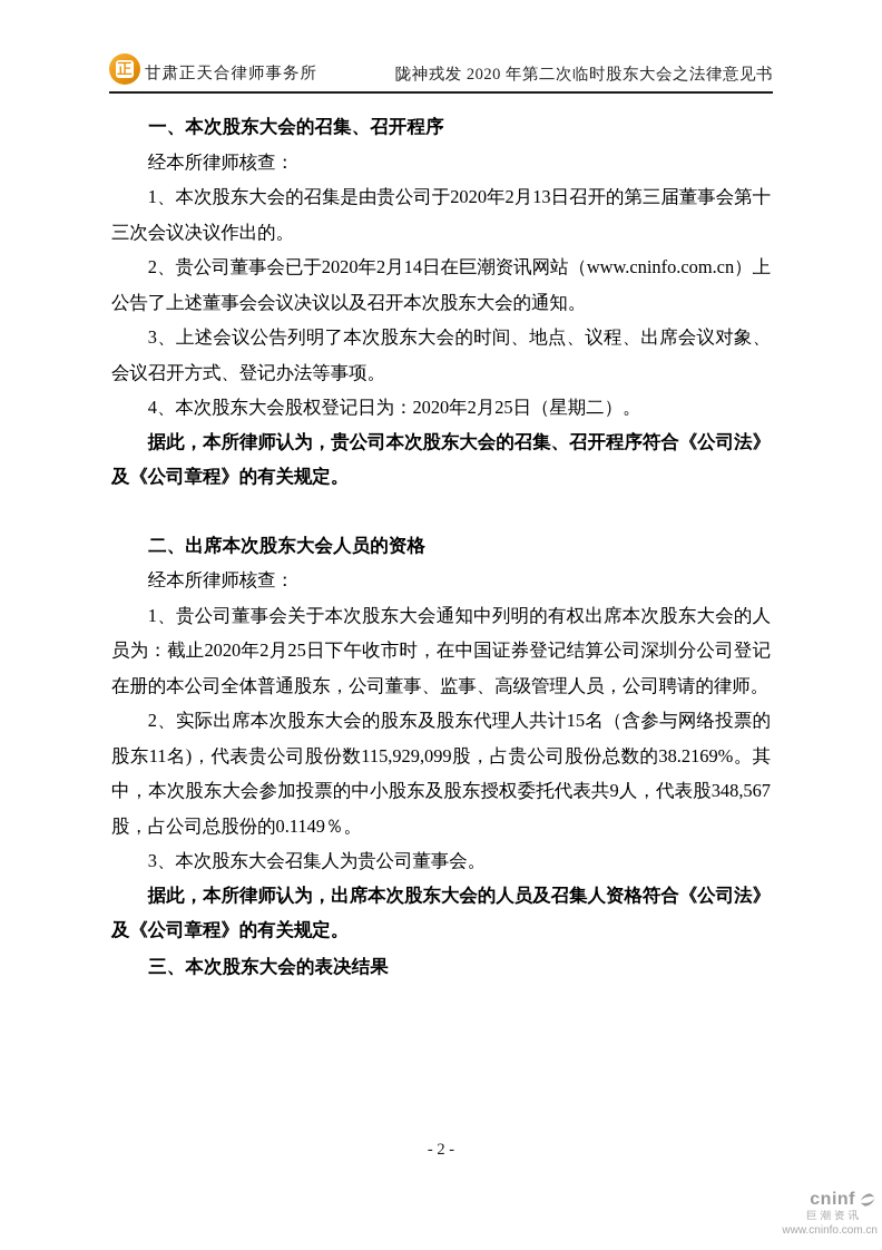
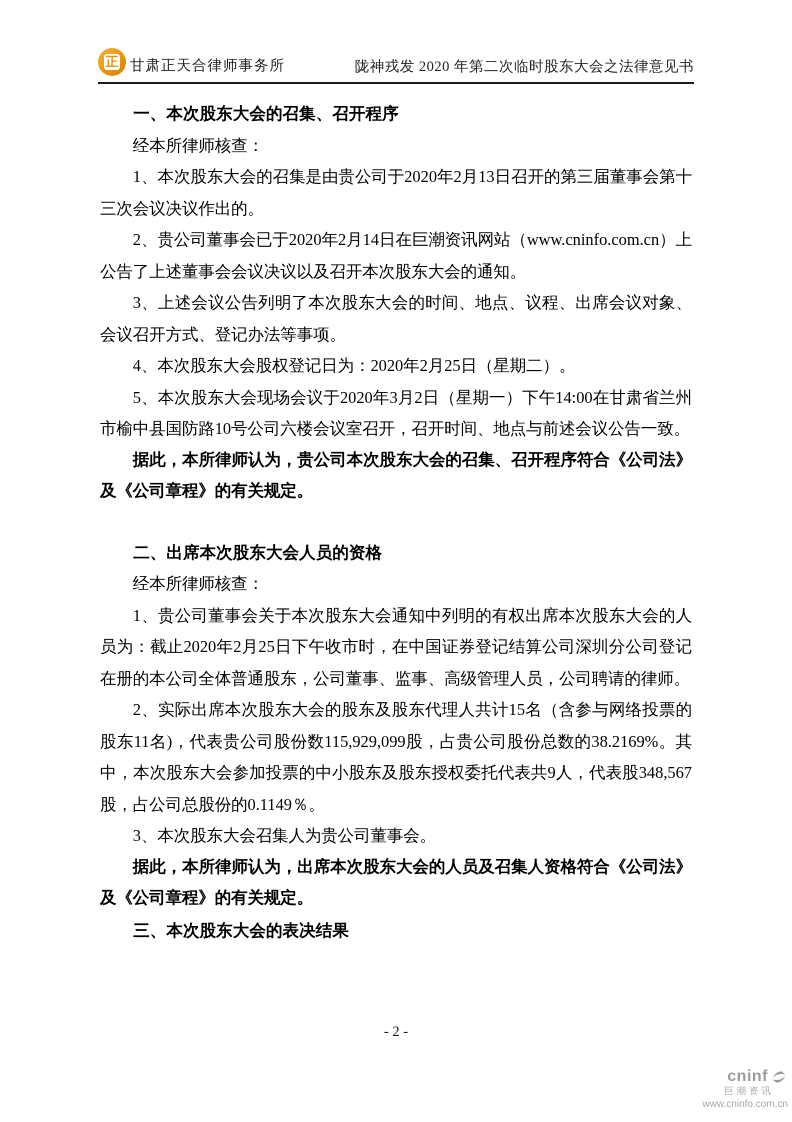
  正
  甘肃正天合律师事务所
  陇神戎发 2020 年第二次临时股东大会之法律意见书
  一、本次股东大会的召集、召开程序
  经本所律师核查：
  1、本次股东大会的召集是由贵公司于2020年2月13日召开的第三届董事会第十三次会议决议作出的。
  2、贵公司董事会已于2020年2月14日在巨潮资讯网站（www.cninfo.com.cn）上公告了上述董事会会议决议以及召开本次股东大会的通知。
  3、上述会议公告列明了本次股东大会的时间、地点、议程、出席会议对象、会议召开方式、登记办法等事项。
  4、本次股东大会股权登记日为：2020年2月25日（星期二）。
+ 5、本次股东大会现场会议于2020年3月2日（星期一）下午14:00在甘肃省兰州市榆中县国防路10号公司六楼会议室召开，召开时间、地点与前述会议公告一致。
  据此，本所律师认为，贵公司本次股东大会的召集、召开程序符合《公司法》及《公司章程》的有关规定。
  二、出席本次股东大会人员的资格
  经本所律师核查：
  1、贵公司董事会关于本次股东大会通知中列明的有权出席本次股东大会的人员为：截止2020年2月25日下午收市时，在中国证券登记结算公司深圳分公司登记在册的本公司全体普通股东，公司董事、监事、高级管理人员，公司聘请的律师。
  2、实际出席本次股东大会的股东及股东代理人共计15名（含参与网络投票的股东11名)，代表贵公司股份数115,929,099股，占贵公司股份总数的38.2169%。其中，本次股东大会参加投票的中小股东及股东授权委托代表共9人，代表股348,567股，占公司总股份的0.1149％。
  3、本次股东大会召集人为贵公司董事会。
  据此，本所律师认为，出席本次股东大会的人员及召集人资格符合《公司法》及《公司章程》的有关规定。
  三、本次股东大会的表决结果
  - 2 -
  cninf
  巨潮资讯
  www.cninfo.com.cn
